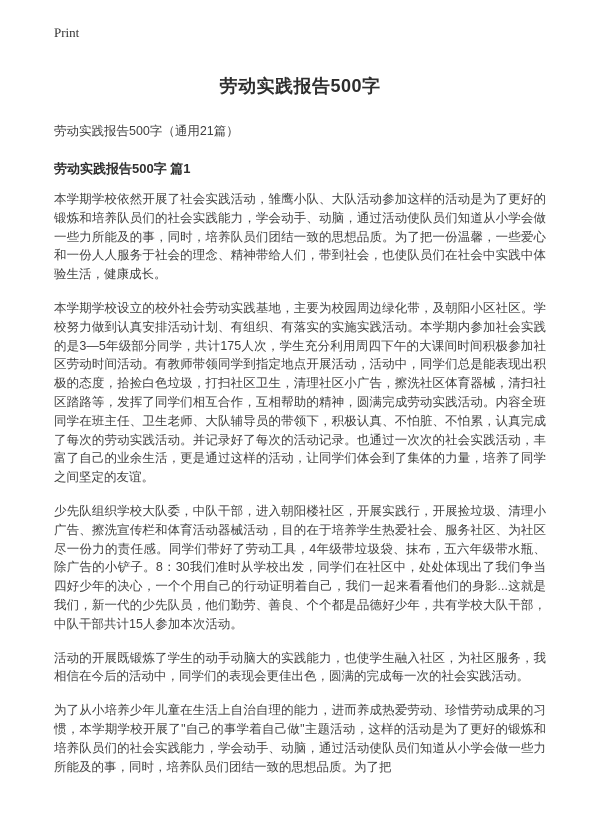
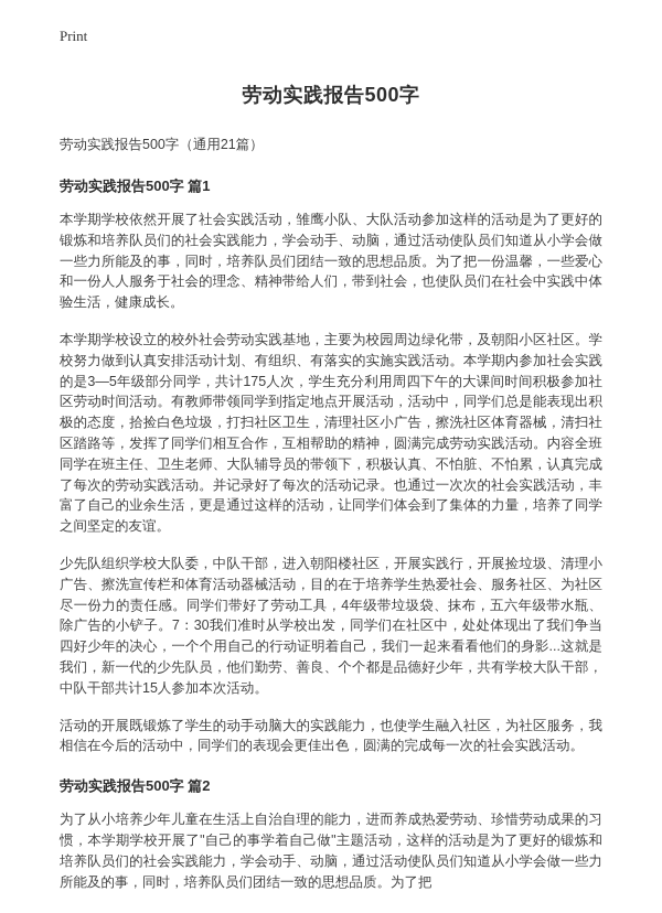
  Print
  劳动实践报告500字
  劳动实践报告500字（通用21篇）
  劳动实践报告500字 篇1
  本学期学校依然开展了社会实践活动，雏鹰小队、大队活动参加这样的活动是为了更好的锻炼和培养队员们的社会实践能力，学会动手、动脑，通过活动使队员们知道从小学会做一些力所能及的事，同时，培养队员们团结一致的思想品质。为了把一份温馨，一些爱心和一份人人服务于社会的理念、精神带给人们，带到社会，也使队员们在社会中实践中体验生活，健康成长。
  本学期学校设立的校外社会劳动实践基地，主要为校园周边绿化带，及朝阳小区社区。学校努力做到认真安排活动计划、有组织、有落实的实施实践活动。本学期内参加社会实践的是3—5年级部分同学，共计175人次，学生充分利用周四下午的大课间时间积极参加社区劳动时间活动。有教师带领同学到指定地点开展活动，活动中，同学们总是能表现出积极的态度，拾捡白色垃圾，打扫社区卫生，清理社区小广告，擦洗社区体育器械，清扫社区踏路等，发挥了同学们相互合作，互相帮助的精神，圆满完成劳动实践活动。内容全班同学在班主任、卫生老师、大队辅导员的带领下，积极认真、不怕脏、不怕累，认真完成了每次的劳动实践活动。并记录好了每次的活动记录。也通过一次次的社会实践活动，丰富了自己的业余生活，更是通过这样的活动，让同学们体会到了集体的力量，培养了同学之间坚定的友谊。
- 少先队组织学校大队委，中队干部，进入朝阳楼社区，开展实践行，开展捡垃圾、清理小广告、擦洗宣传栏和体育活动器械活动，目的在于培养学生热爱社会、服务社区、为社区尽一份力的责任感。同学们带好了劳动工具，4年级带垃圾袋、抹布，五六年级带水瓶、除广告的小铲子。8：30我们准时从学校出发，同学们在社区中，处处体现出了我们争当四好少年的决心，一个个用自己的行动证明着自己，我们一起来看看他们的身影...这就是我们，新一代的少先队员，他们勤劳、善良、个个都是品德好少年，共有学校大队干部，中队干部共计15人参加本次活动。
+ 少先队组织学校大队委，中队干部，进入朝阳楼社区，开展实践行，开展捡垃圾、清理小广告、擦洗宣传栏和体育活动器械活动，目的在于培养学生热爱社会、服务社区、为社区尽一份力的责任感。同学们带好了劳动工具，4年级带垃圾袋、抹布，五六年级带水瓶、除广告的小铲子。7：30我们准时从学校出发，同学们在社区中，处处体现出了我们争当四好少年的决心，一个个用自己的行动证明着自己，我们一起来看看他们的身影...这就是我们，新一代的少先队员，他们勤劳、善良、个个都是品德好少年，共有学校大队干部，中队干部共计15人参加本次活动。
  活动的开展既锻炼了学生的动手动脑大的实践能力，也使学生融入社区，为社区服务，我相信在今后的活动中，同学们的表现会更佳出色，圆满的完成每一次的社会实践活动。
+ 劳动实践报告500字 篇2
  为了从小培养少年儿童在生活上自治自理的能力，进而养成热爱劳动、珍惜劳动成果的习惯，本学期学校开展了"自己的事学着自己做"主题活动，这样的活动是为了更好的锻炼和培养队员们的社会实践能力，学会动手、动脑，通过活动使队员们知道从小学会做一些力所能及的事，同时，培养队员们团结一致的思想品质。为了把
